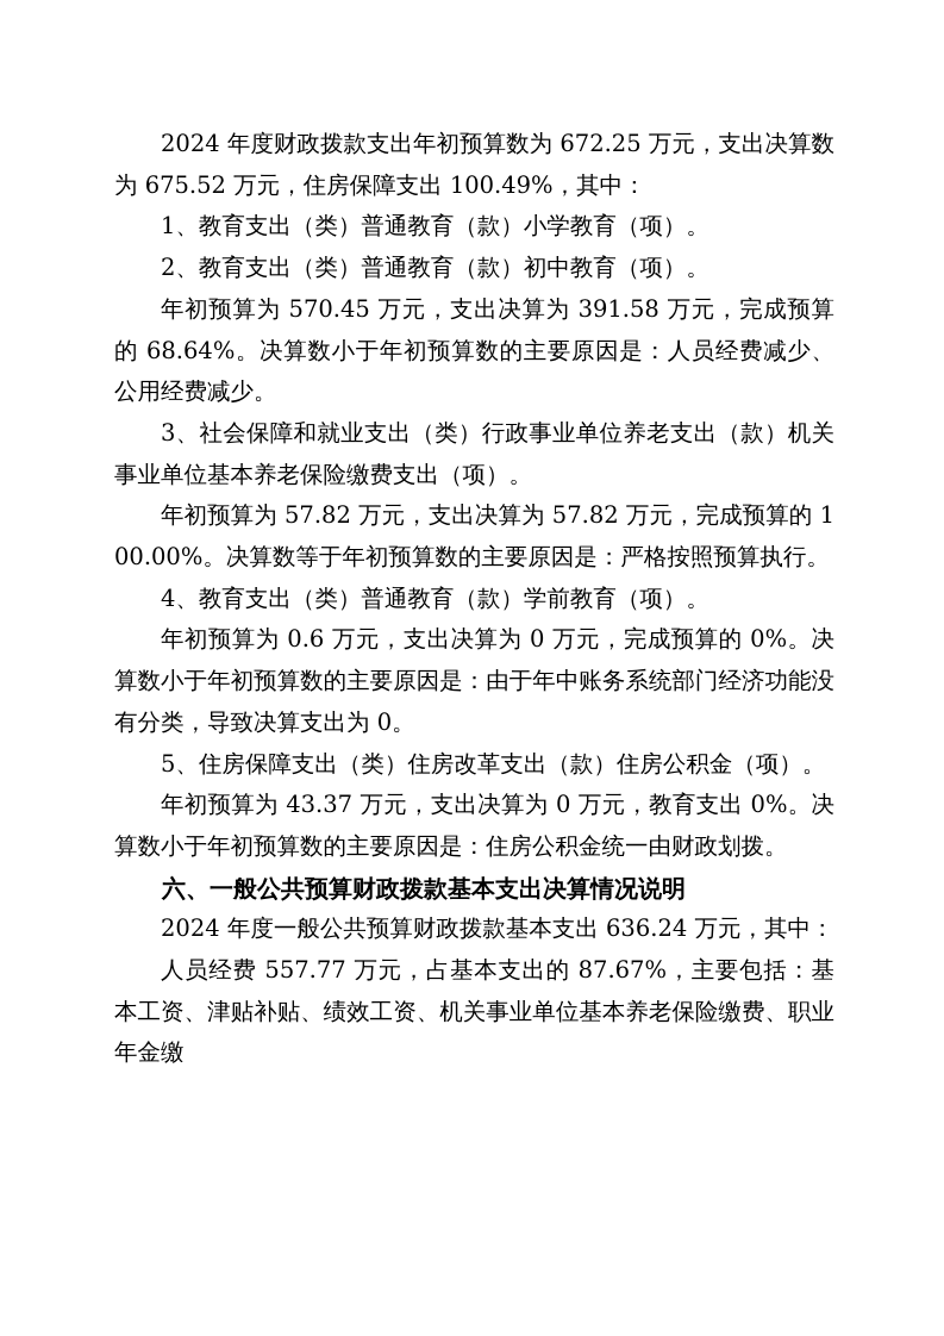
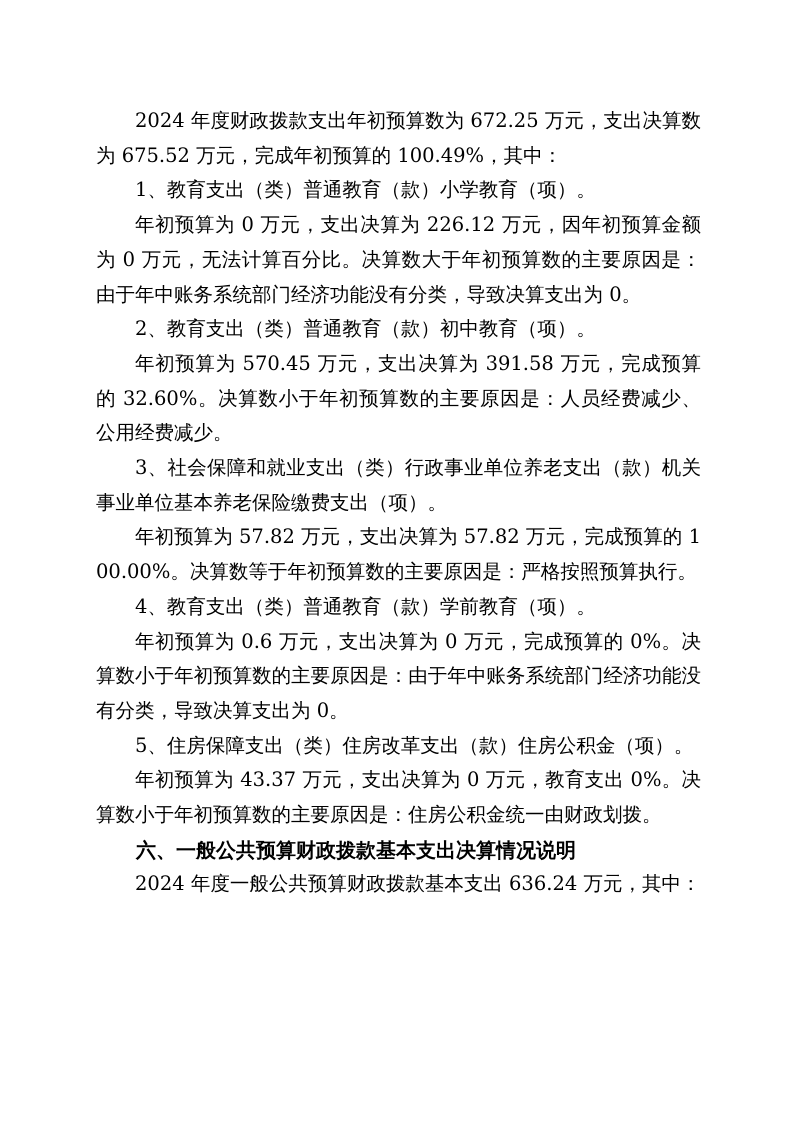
- 2024 年度财政拨款支出年初预算数为 672.25 万元，支出决算数为 675.52 万元，住房保障支出 100.49%，其中：
+ 2024 年度财政拨款支出年初预算数为 672.25 万元，支出决算数为 675.52 万元，完成年初预算的 100.49%，其中：
  1、教育支出（类）普通教育（款）小学教育（项）。
+ 年初预算为 0 万元，支出决算为 226.12 万元，因年初预算金额为 0 万元，无法计算百分比。决算数大于年初预算数的主要原因是：由于年中账务系统部门经济功能没有分类，导致决算支出为 0。
  2、教育支出（类）普通教育（款）初中教育（项）。
- 年初预算为 570.45 万元，支出决算为 391.58 万元，完成预算的 68.64%。决算数小于年初预算数的主要原因是：人员经费减少、公用经费减少。
+ 年初预算为 570.45 万元，支出决算为 391.58 万元，完成预算的 32.60%。决算数小于年初预算数的主要原因是：人员经费减少、公用经费减少。
  3、社会保障和就业支出（类）行政事业单位养老支出（款）机关事业单位基本养老保险缴费支出（项）。
  年初预算为 57.82 万元，支出决算为 57.82 万元，完成预算的 100.00%。决算数等于年初预算数的主要原因是：严格按照预算执行。
  4、教育支出（类）普通教育（款）学前教育（项）。
  年初预算为 0.6 万元，支出决算为 0 万元，完成预算的 0%。决算数小于年初预算数的主要原因是：由于年中账务系统部门经济功能没有分类，导致决算支出为 0。
  5、住房保障支出（类）住房改革支出（款）住房公积金（项）。
  年初预算为 43.37 万元，支出决算为 0 万元，教育支出 0%。决算数小于年初预算数的主要原因是：住房公积金统一由财政划拨。
  六、一般公共预算财政拨款基本支出决算情况说明
  2024 年度一般公共预算财政拨款基本支出 636.24 万元，其中：
- 人员经费 557.77 万元，占基本支出的 87.67%，主要包括：基本工资、津贴补贴、绩效工资、机关事业单位基本养老保险缴费、职业年金缴
